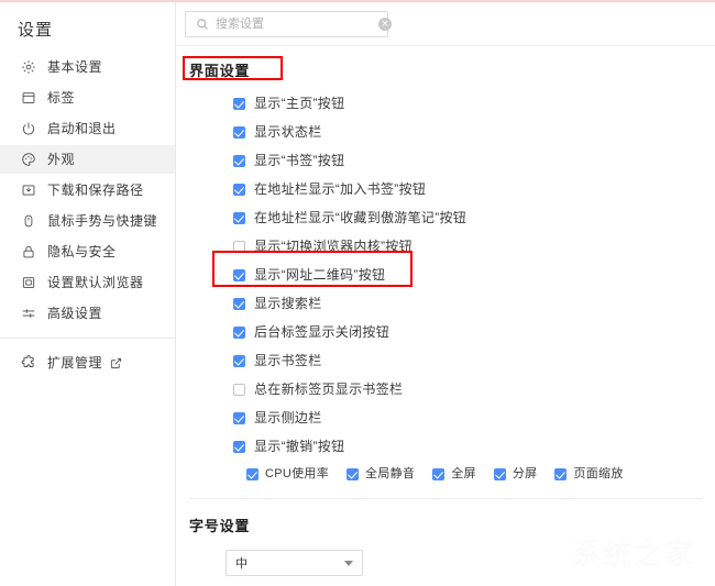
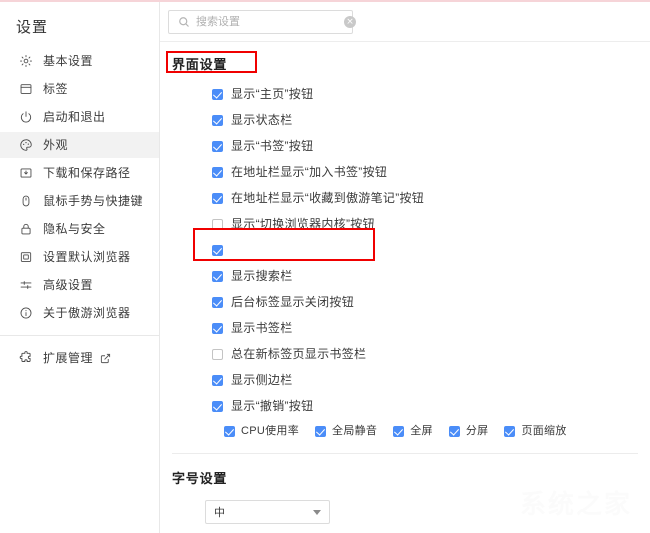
  设置
  基本设置
  标签
  启动和退出
  外观
  下载和保存路径
  鼠标手势与快捷键
  隐私与安全
  设置默认浏览器
  高级设置
+ 关于傲游浏览器
  扩展管理
  搜索设置
  ×
  界面设置
  显示“主页”按钮
  显示状态栏
  显示“书签”按钮
  在地址栏显示“加入书签”按钮
  在地址栏显示“收藏到傲游笔记”按钮
  显示“切换浏览器内核”按钮
- 显示“网址二维码”按钮
  显示搜索栏
  后台标签显示关闭按钮
  显示书签栏
  总在新标签页显示书签栏
  显示侧边栏
  显示“撤销”按钮
  CPU使用率
  全局静音
  全屏
  分屏
  页面缩放
  字号设置
  中
